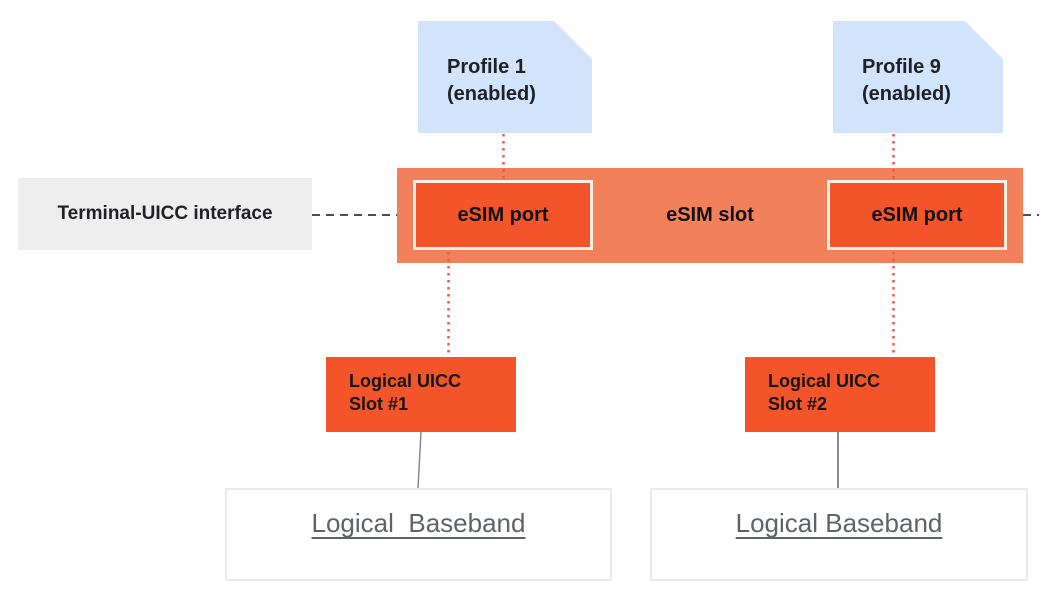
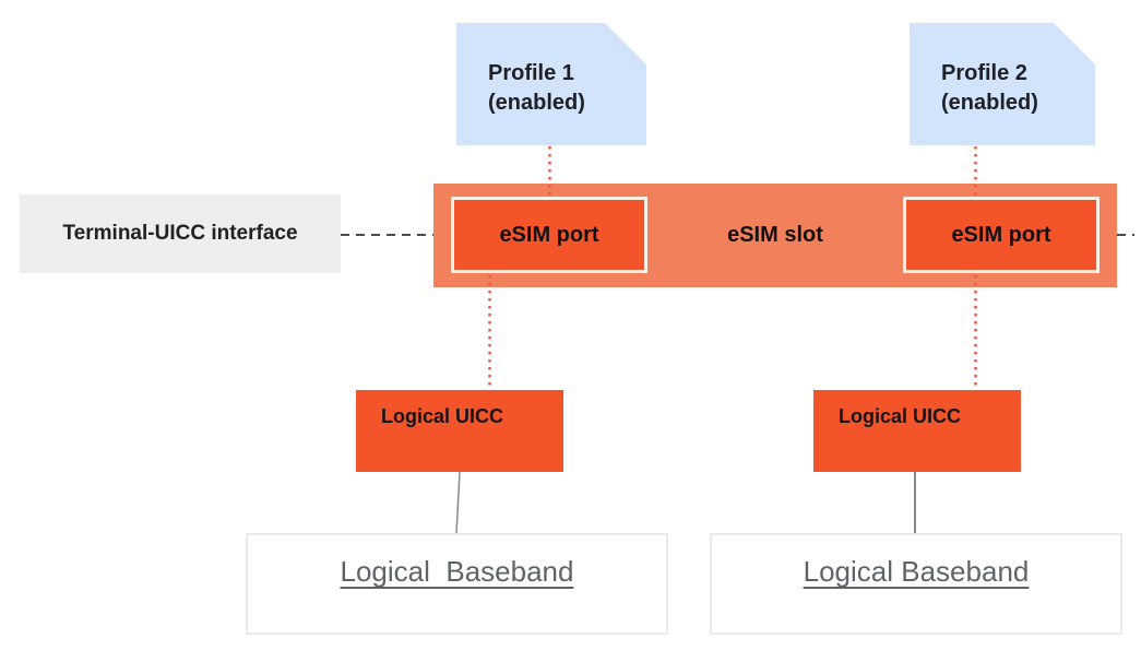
  Profile 1
  (enabled)
- Profile 9
+ Profile 2
  (enabled)
  Terminal-UICC interface
  eSIM port
  eSIM slot
  eSIM port
  Logical UICC
- Slot #1
  Logical UICC
- Slot #2
  Logical Baseband
  Logical Baseband
